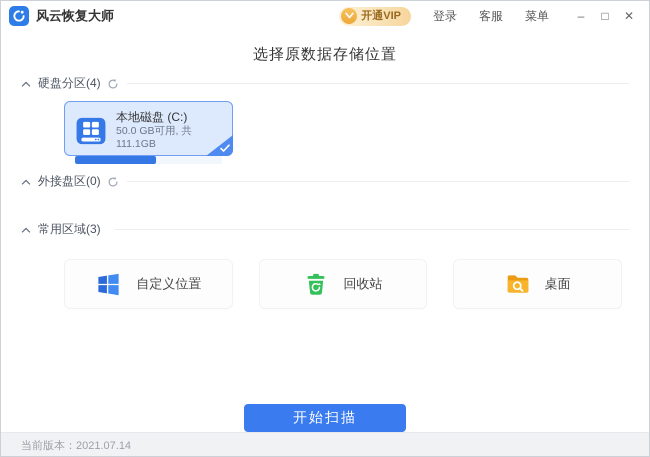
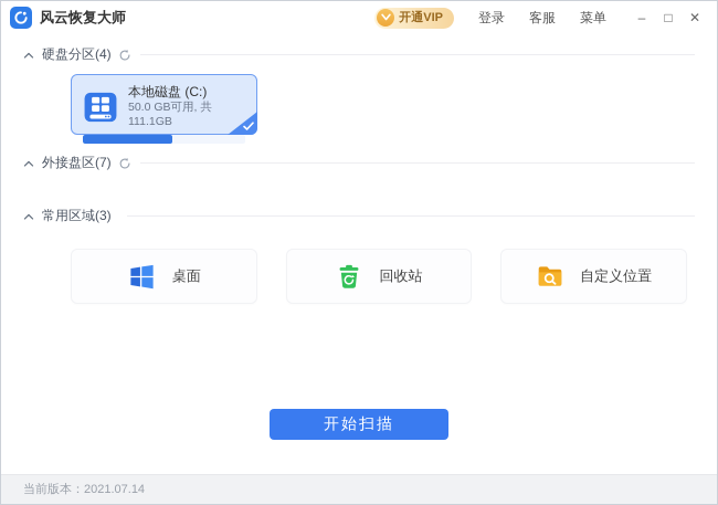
  风云恢复大师
  开通VIP
  登录
  客服
  菜单
  –
  □
  ✕
- 选择原数据存储位置
  硬盘分区(4)
  本地磁盘 (C:)
  50.0 GB可用, 共111.1GB
- 外接盘区(0)
+ 外接盘区(7)
  常用区域(3)
- 自定义位置
+ 桌面
  回收站
- 桌面
+ 自定义位置
  开始扫描
  当前版本：2021.07.14
